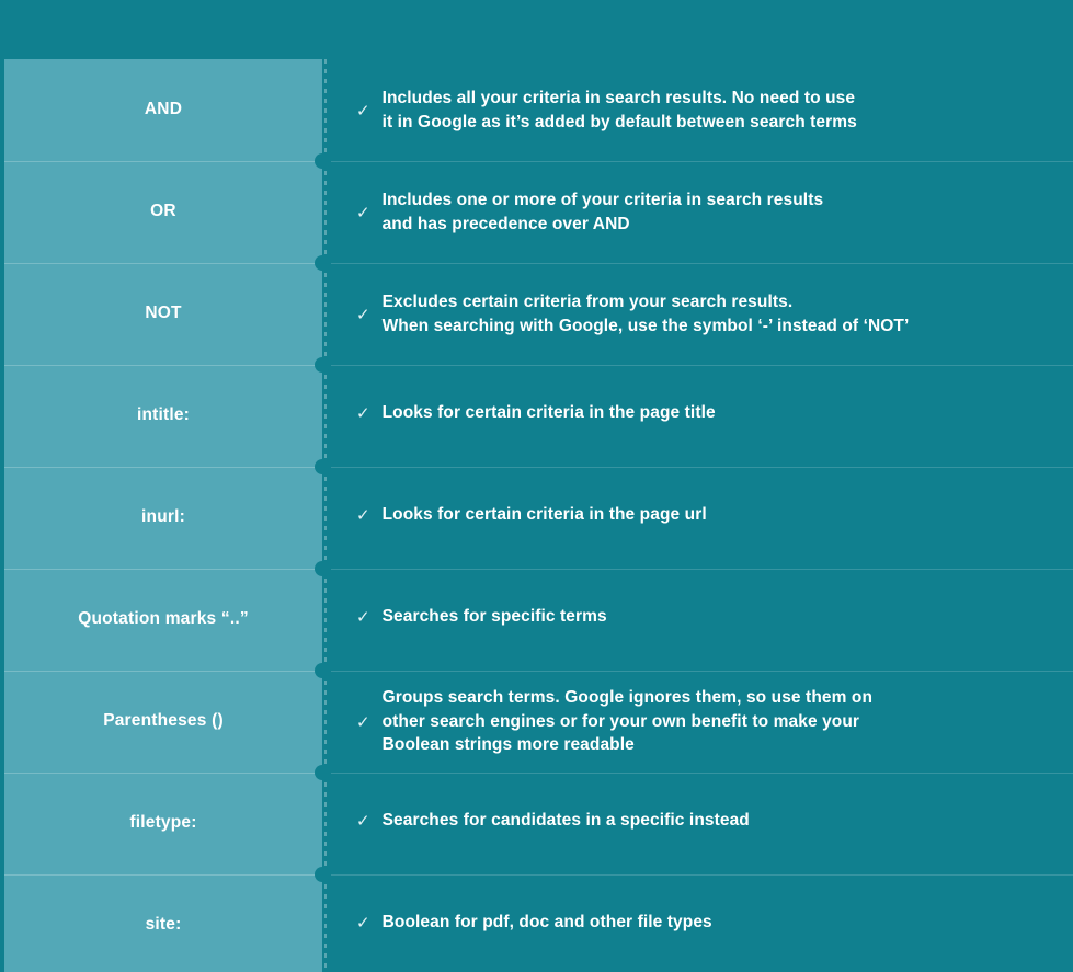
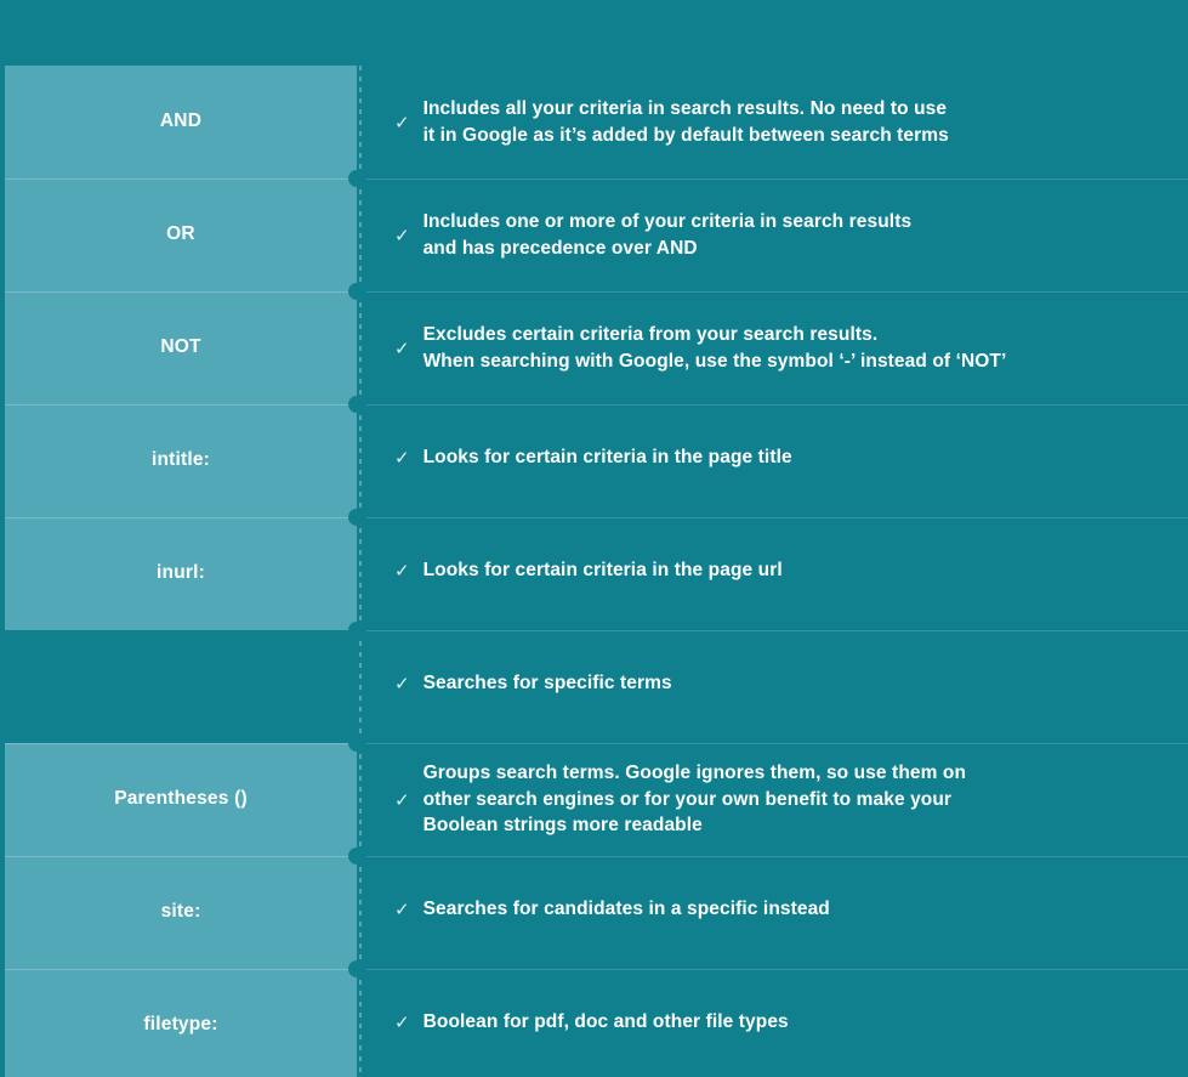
  AND
  ✓
  Includes all your criteria in search results. No need to use
  it in Google as it’s added by default between search terms
  OR
  ✓
  Includes one or more of your criteria in search results
  and has precedence over AND
  NOT
  ✓
  Excludes certain criteria from your search results.
  When searching with Google, use the symbol ‘-’ instead of ‘NOT’
  intitle:
  ✓
  Looks for certain criteria in the page title
  inurl:
  ✓
  Looks for certain criteria in the page url
- Quotation marks “..”
  ✓
  Searches for specific terms
  Parentheses ()
  ✓
  Groups search terms. Google ignores them, so use them on
  other search engines or for your own benefit to make your
  Boolean strings more readable
- filetype:
+ site:
  ✓
  Searches for candidates in a specific instead
- site:
+ filetype:
  ✓
  Boolean for pdf, doc and other file types
